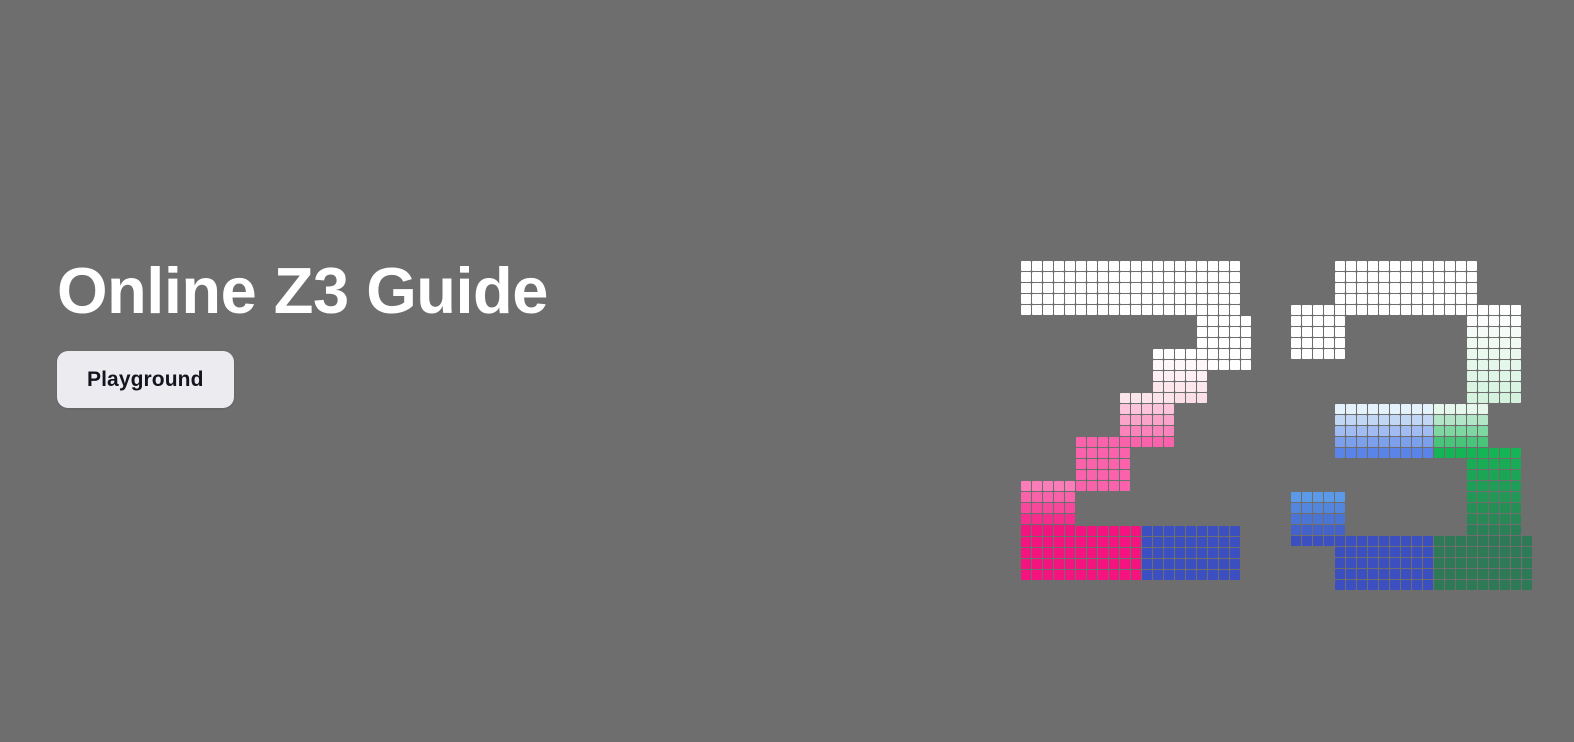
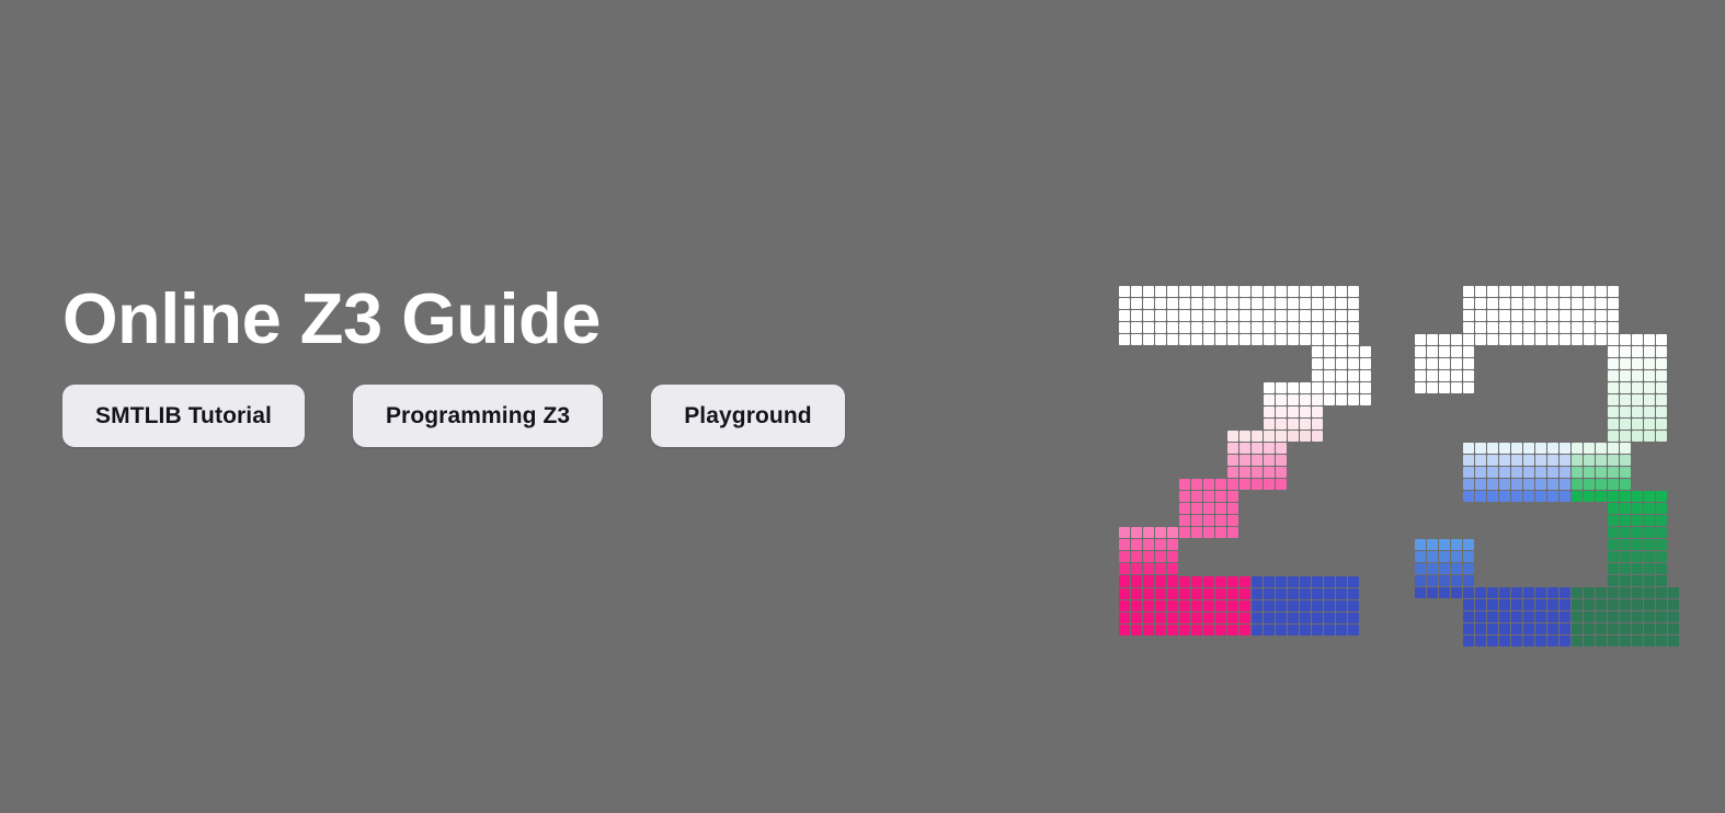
  Online Z3 Guide
+ SMTLIB Tutorial
+ Programming Z3
  Playground
